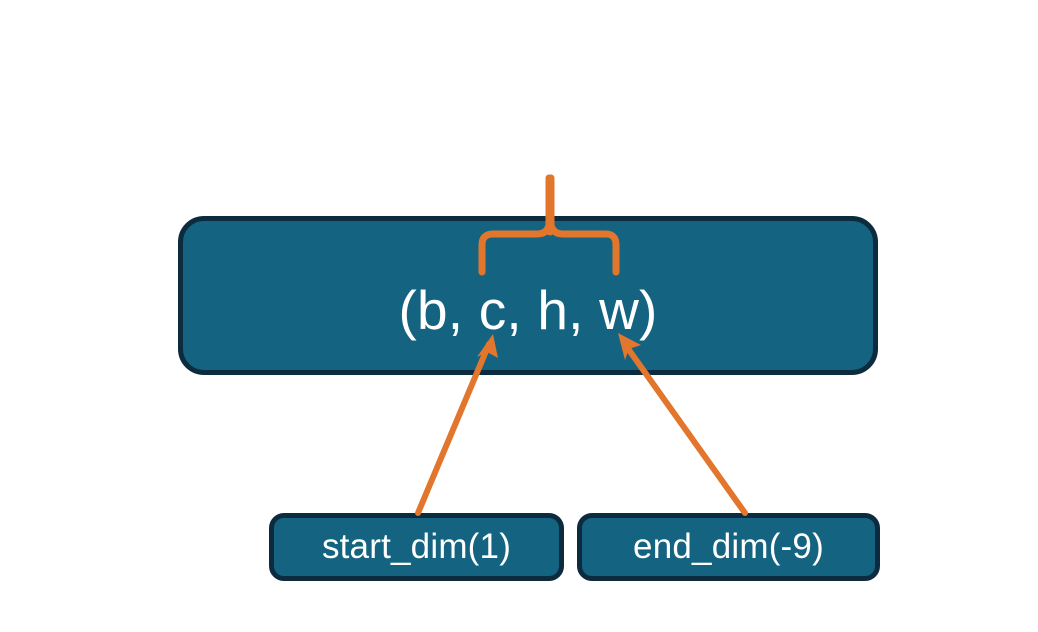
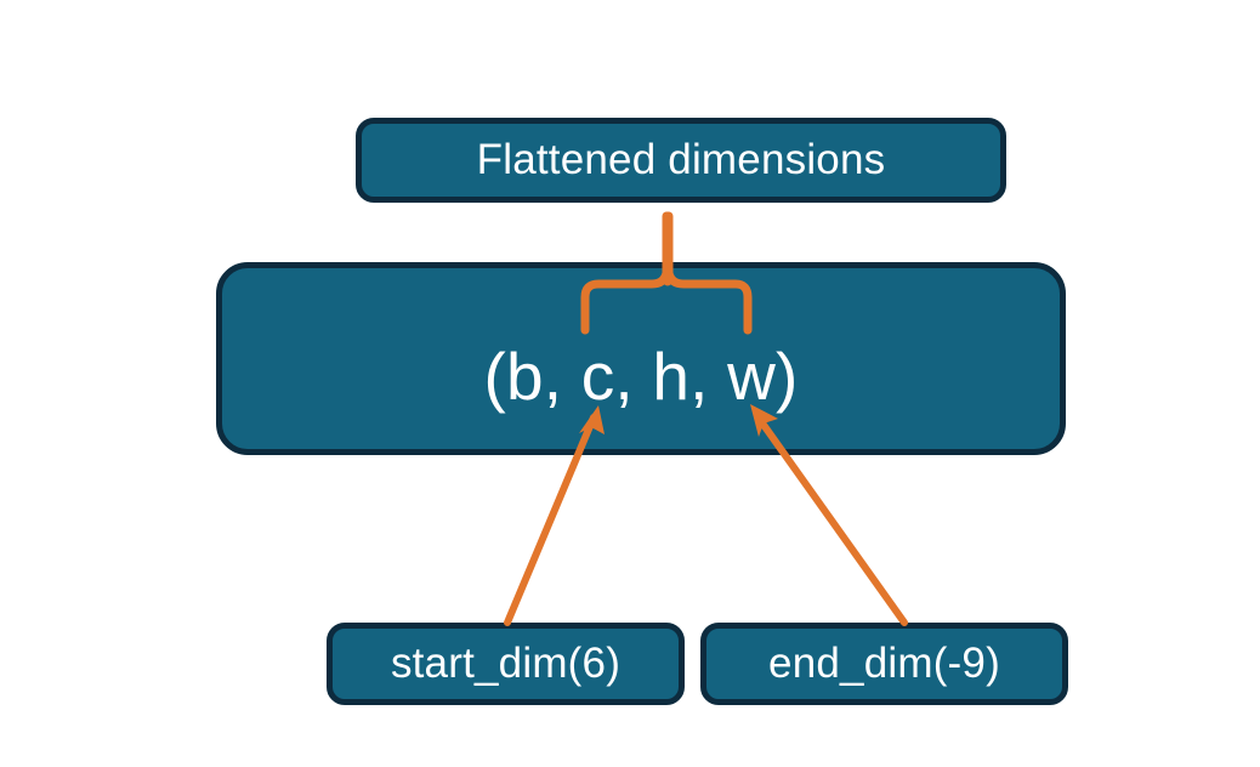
+ Flattened dimensions
  (b, c, h, w)
- start_dim(1)
+ start_dim(6)
  end_dim(-9)
